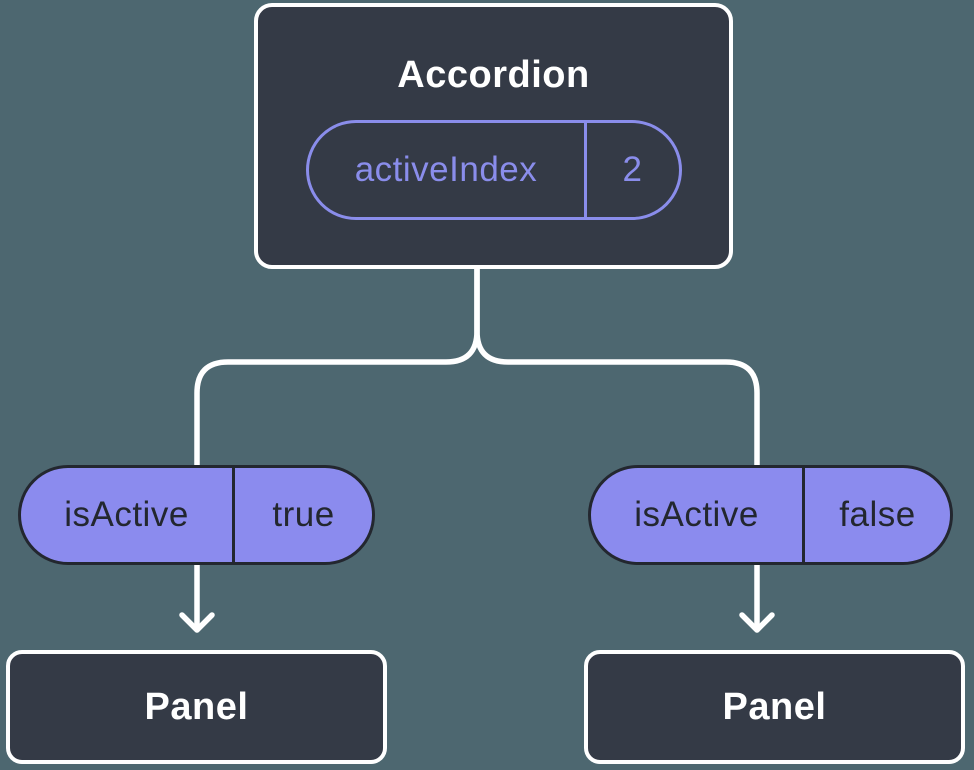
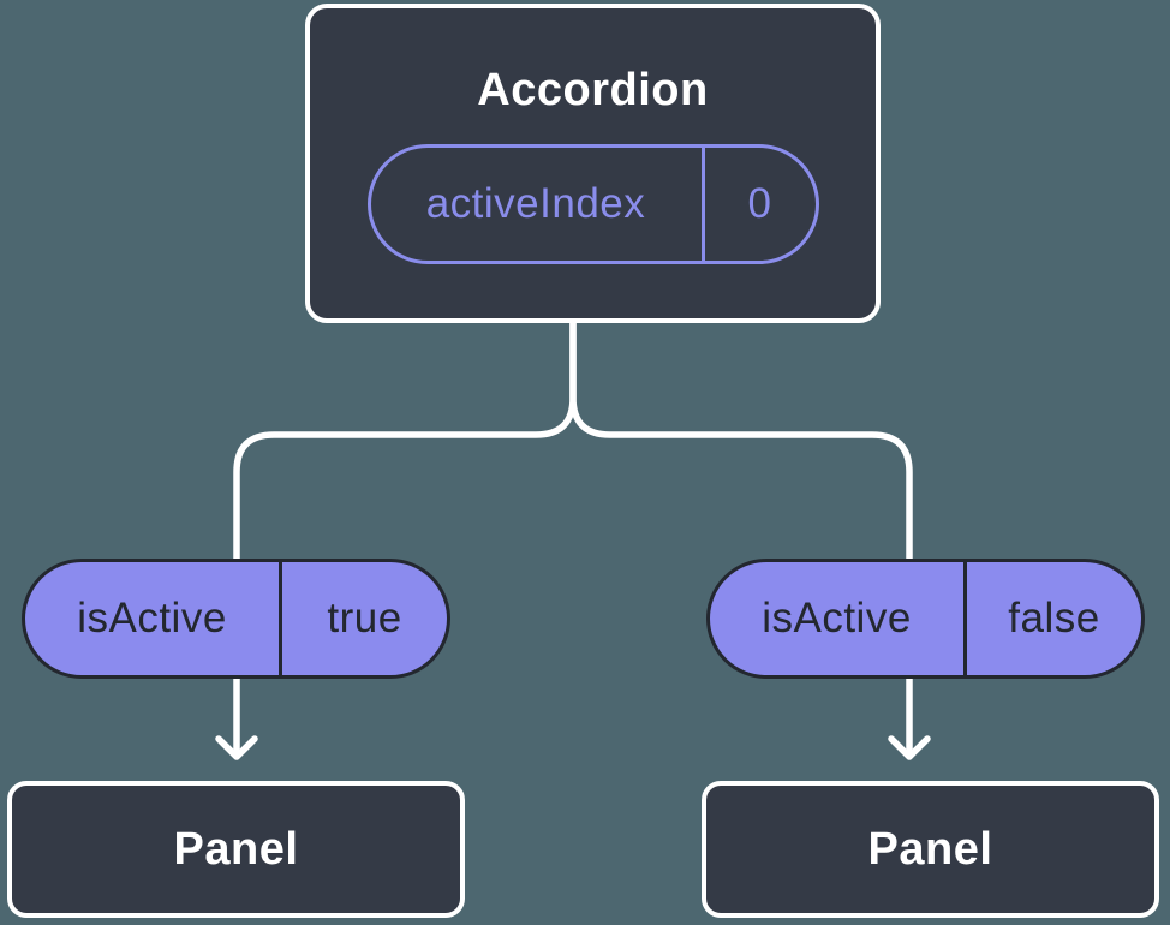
  Accordion
  activeIndex
- 2
+ 0
  isActive
  true
  isActive
  false
  Panel
  Panel
